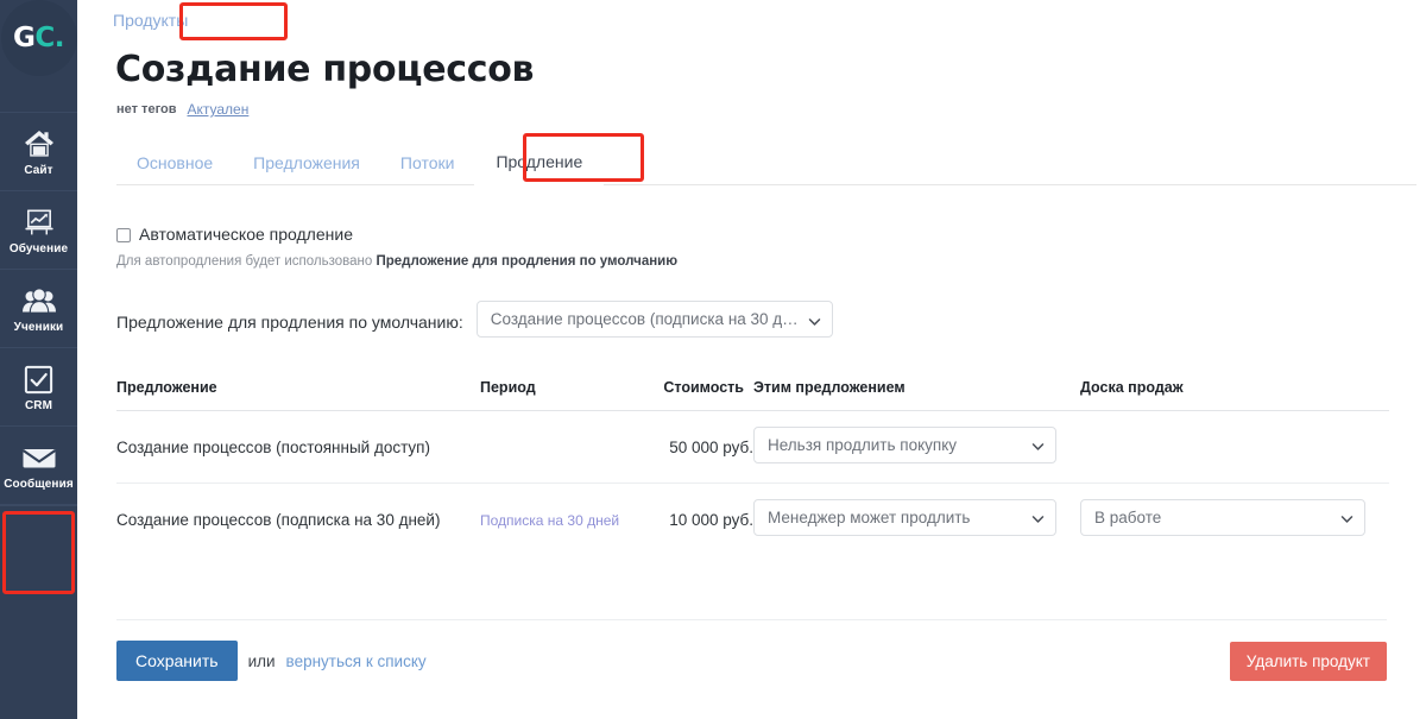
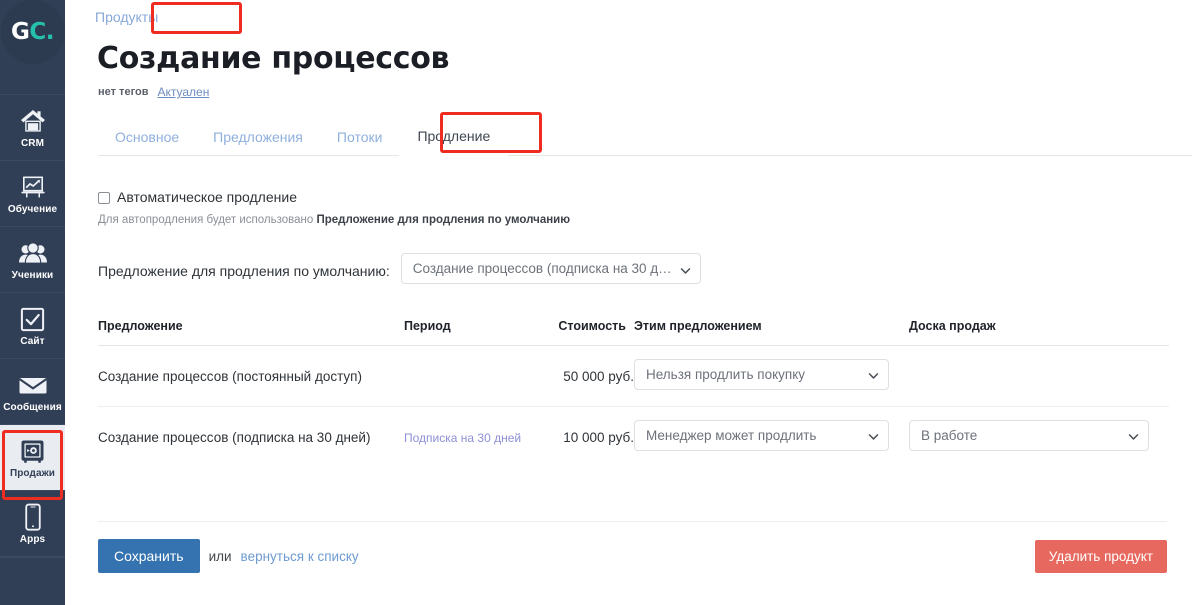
  GC.
- Сайт
+ CRM
  Обучение
  Ученики
- CRM
+ Сайт
  Сообщения
+ Продажи
+ Apps
  Продукты
  Создание процессов
  нет тегов
  Актуален
  Основное
  Предложения
  Потоки
  Продление
  Автоматическое продление
  Для автопродления будет использовано Предложение для продления по умолчанию
  Предложение для продления по умолчанию:
  Создание процессов (подписка на 30 дней)
  Предложение	Период	Стоимость	Этим предложением	Доска продаж
  Создание процессов (постоянный доступ)		50 000 руб.	Нельзя продлить покупку
  Создание процессов (подписка на 30 дней)	Подписка на 30 дней	10 000 руб.	Менеджер может продлить	В работе
  Сохранить
  или
  вернуться к списку
  Удалить продукт
